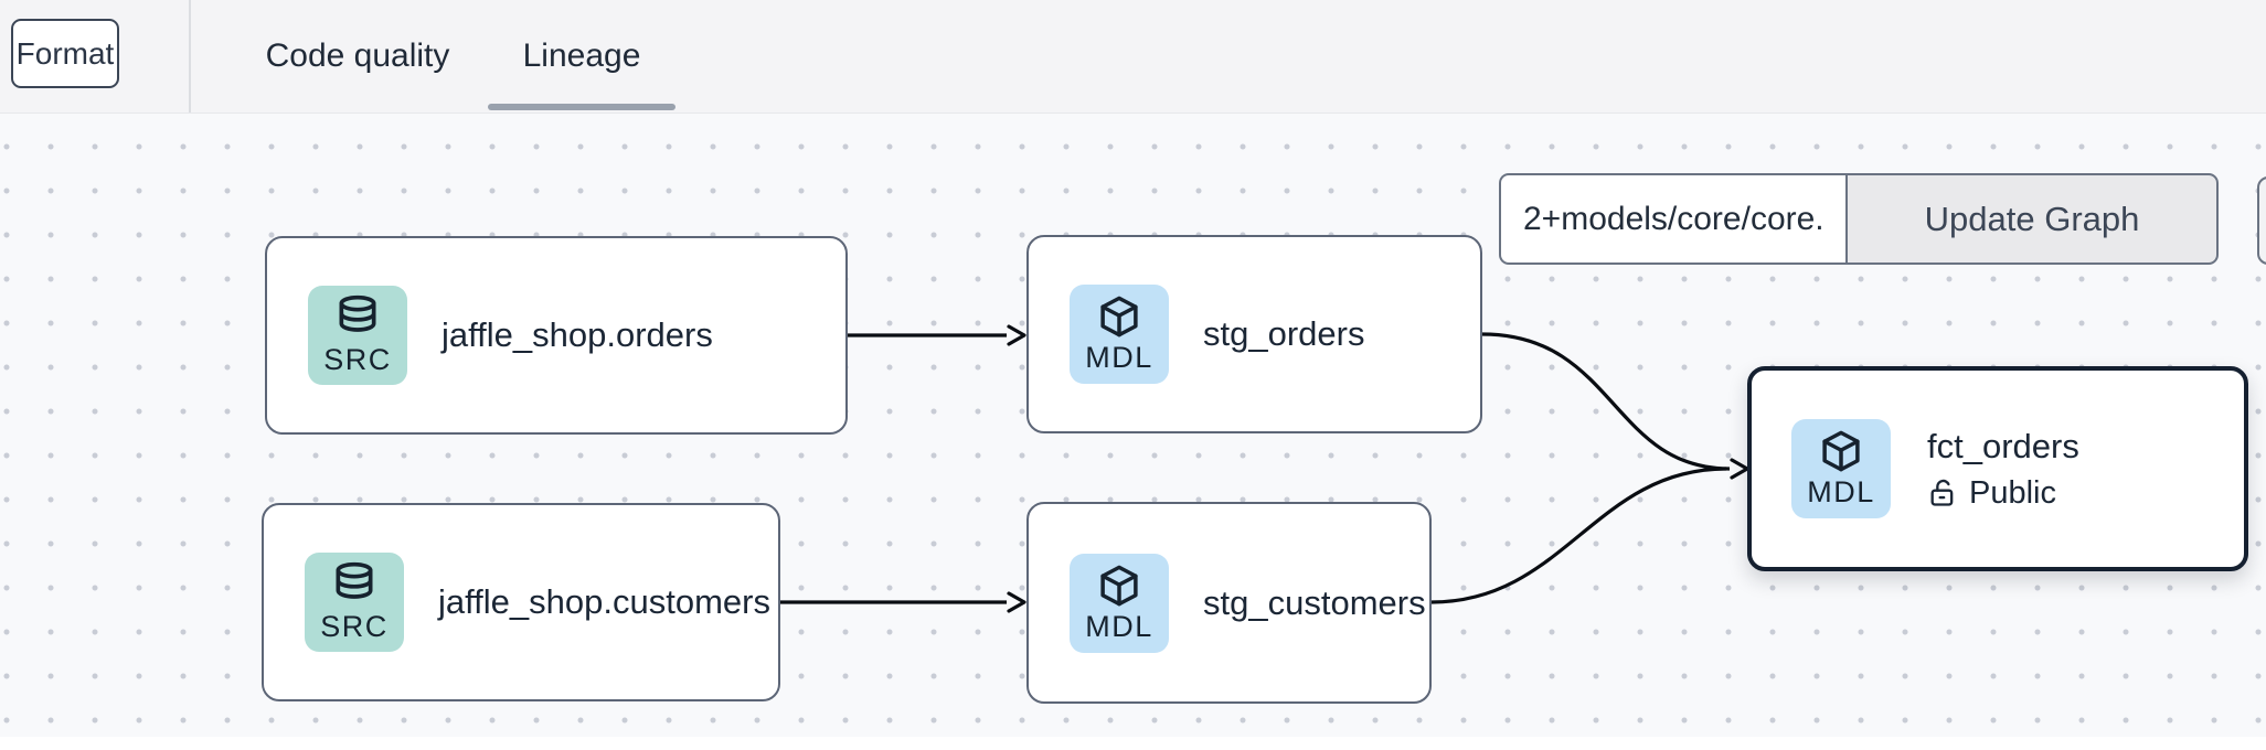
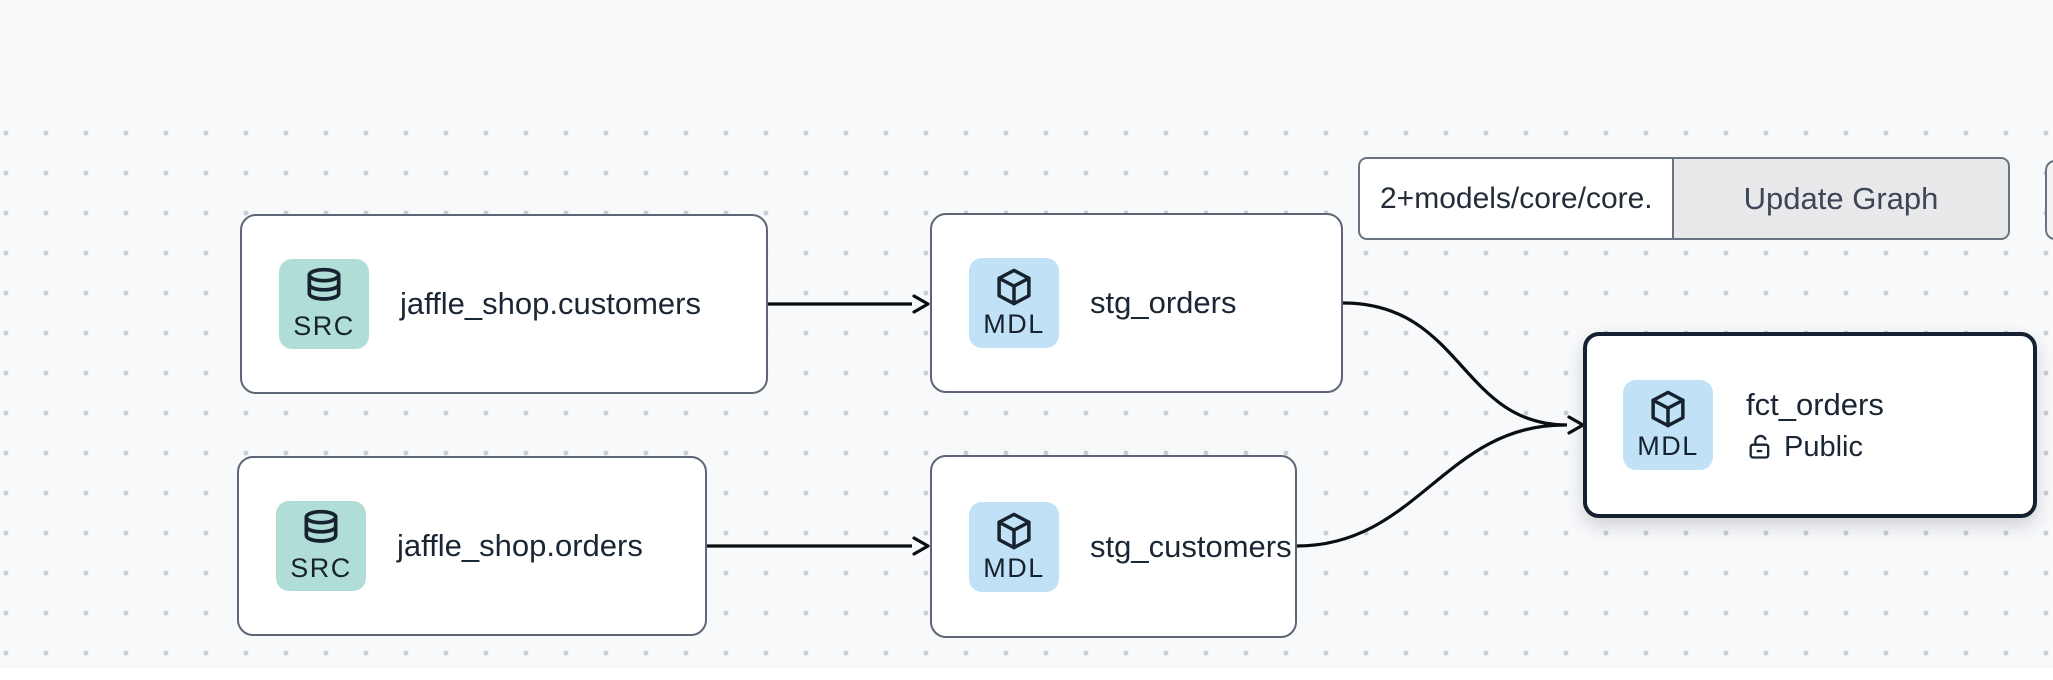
- Format
- Code quality
- Lineage
  2+models/core/core.
  Update Graph
  SRC
- jaffle_shop.orders
+ jaffle_shop.customers
  MDL
  stg_orders
  SRC
- jaffle_shop.customers
+ jaffle_shop.orders
  MDL
  stg_customers
  MDL
  fct_orders
  Public
